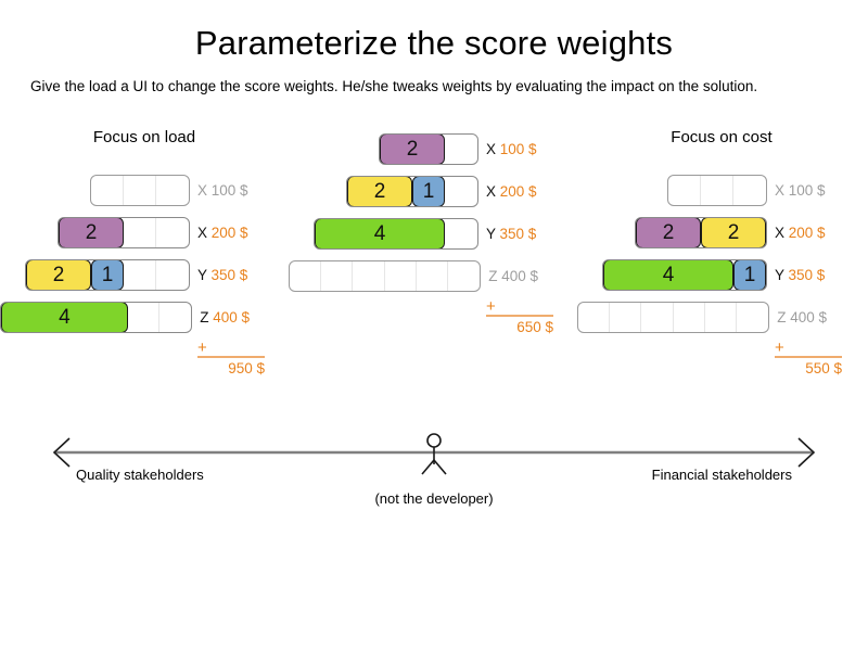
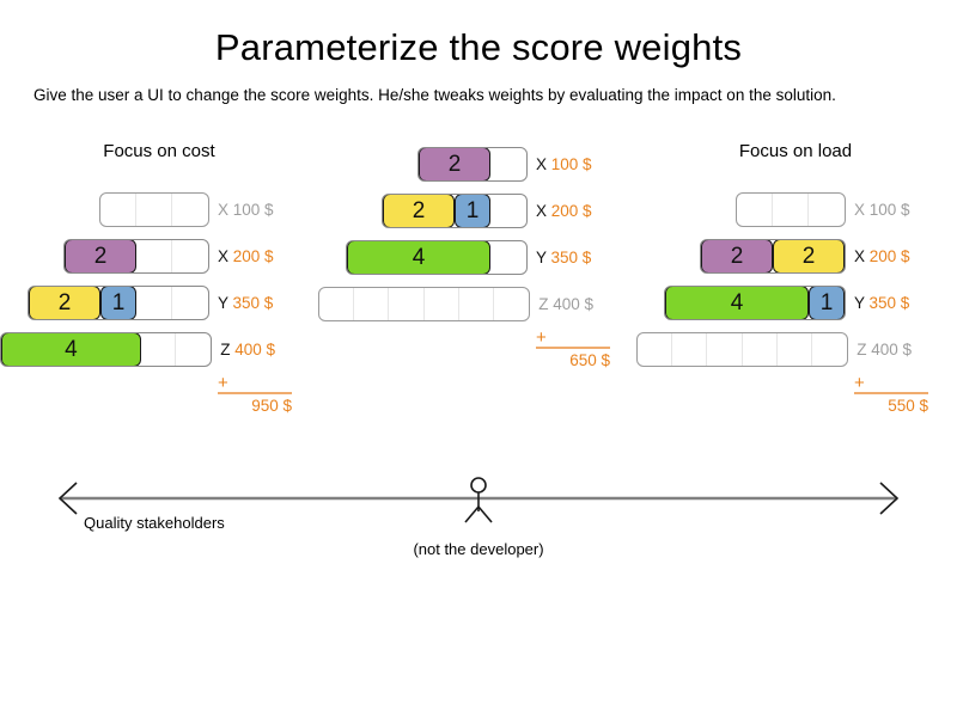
  Parameterize the score weights
- Give the load a UI to change the score weights. He/she tweaks weights by evaluating the impact on the solution.
+ Give the user a UI to change the score weights. He/she tweaks weights by evaluating the impact on the solution.
- Focus on load
+ Focus on cost
  X 100 $
  2
  X 200 $
  2
  1
  Y 350 $
  4
  Z 400 $
  +
  950 $
  2
  X 100 $
  2
  1
  X 200 $
  4
  Y 350 $
  Z 400 $
  +
  650 $
- Focus on cost
+ Focus on load
  X 100 $
  2
  2
  X 200 $
  4
  1
  Y 350 $
  Z 400 $
  +
  550 $
  Quality stakeholders
- Financial stakeholders
  (not the developer)
